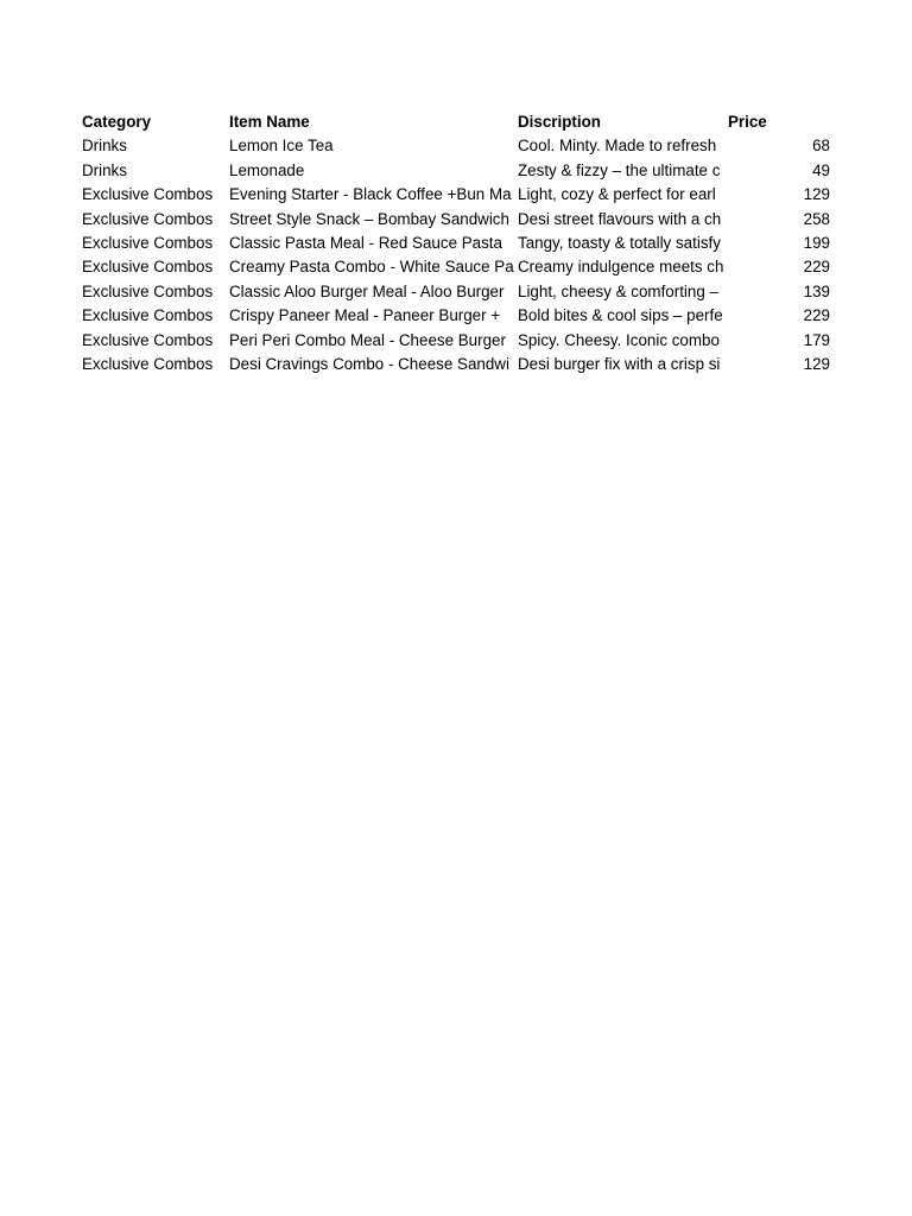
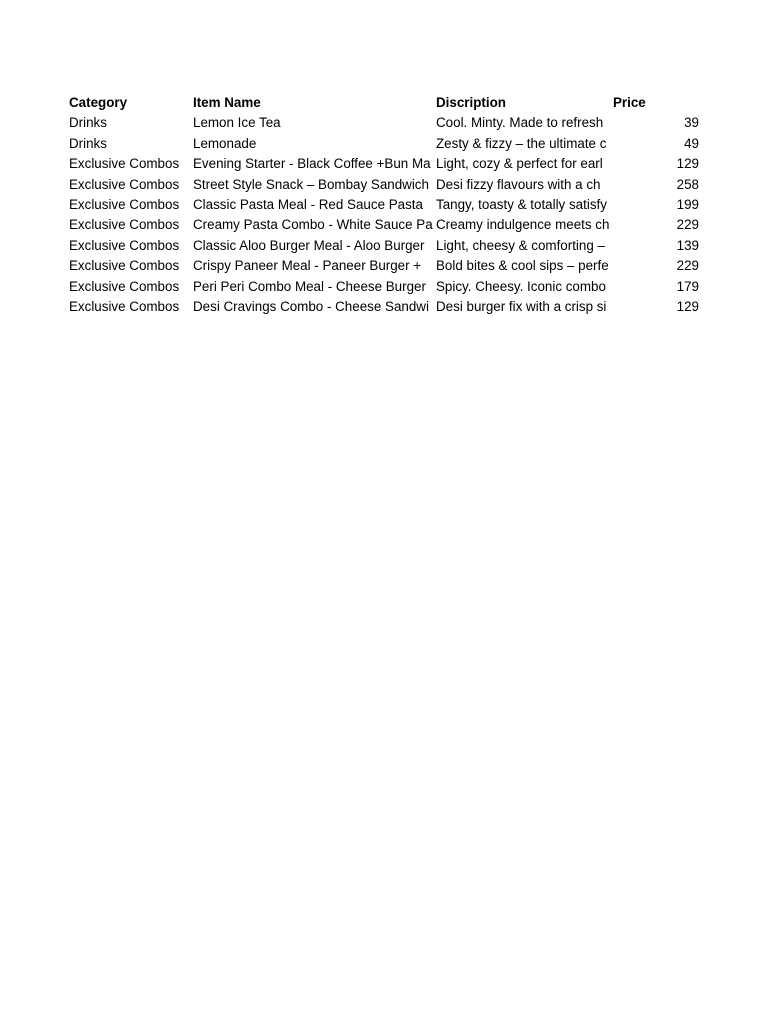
  Category
  Item Name
  Discription
  Price
  Drinks
  Lemon Ice Tea
  Cool. Minty. Made to refresh
- 68
+ 39
  Drinks
  Lemonade
  Zesty & fizzy – the ultimate c
  49
  Exclusive Combos
  Evening Starter - Black Coffee +Bun Ma
  Light, cozy & perfect for earl
  129
  Exclusive Combos
  Street Style Snack – Bombay Sandwich
- Desi street flavours with a ch
+ Desi fizzy flavours with a ch
  258
  Exclusive Combos
  Classic Pasta Meal - Red Sauce Pasta
  Tangy, toasty & totally satisfy
  199
  Exclusive Combos
  Creamy Pasta Combo - White Sauce Pa
  Creamy indulgence meets ch
  229
  Exclusive Combos
  Classic Aloo Burger Meal - Aloo Burger
  Light, cheesy & comforting –
  139
  Exclusive Combos
  Crispy Paneer Meal - Paneer Burger +
  Bold bites & cool sips – perfe
  229
  Exclusive Combos
  Peri Peri Combo Meal - Cheese Burger
  Spicy. Cheesy. Iconic combo
  179
  Exclusive Combos
  Desi Cravings Combo - Cheese Sandwi
  Desi burger fix with a crisp si
  129
